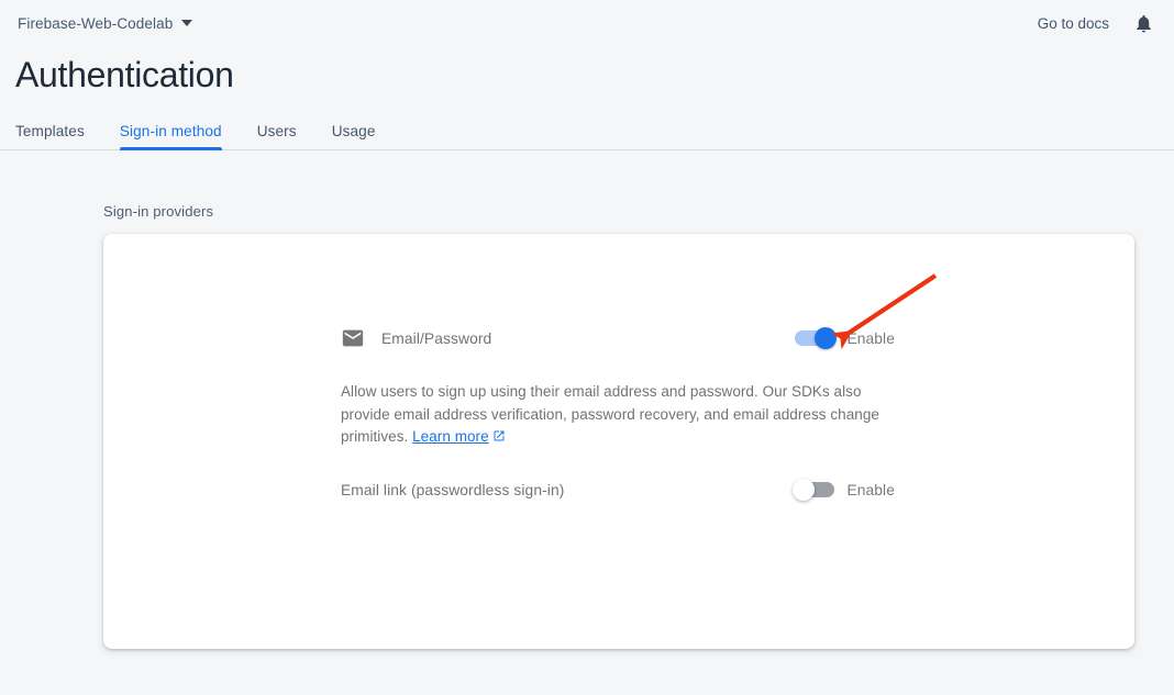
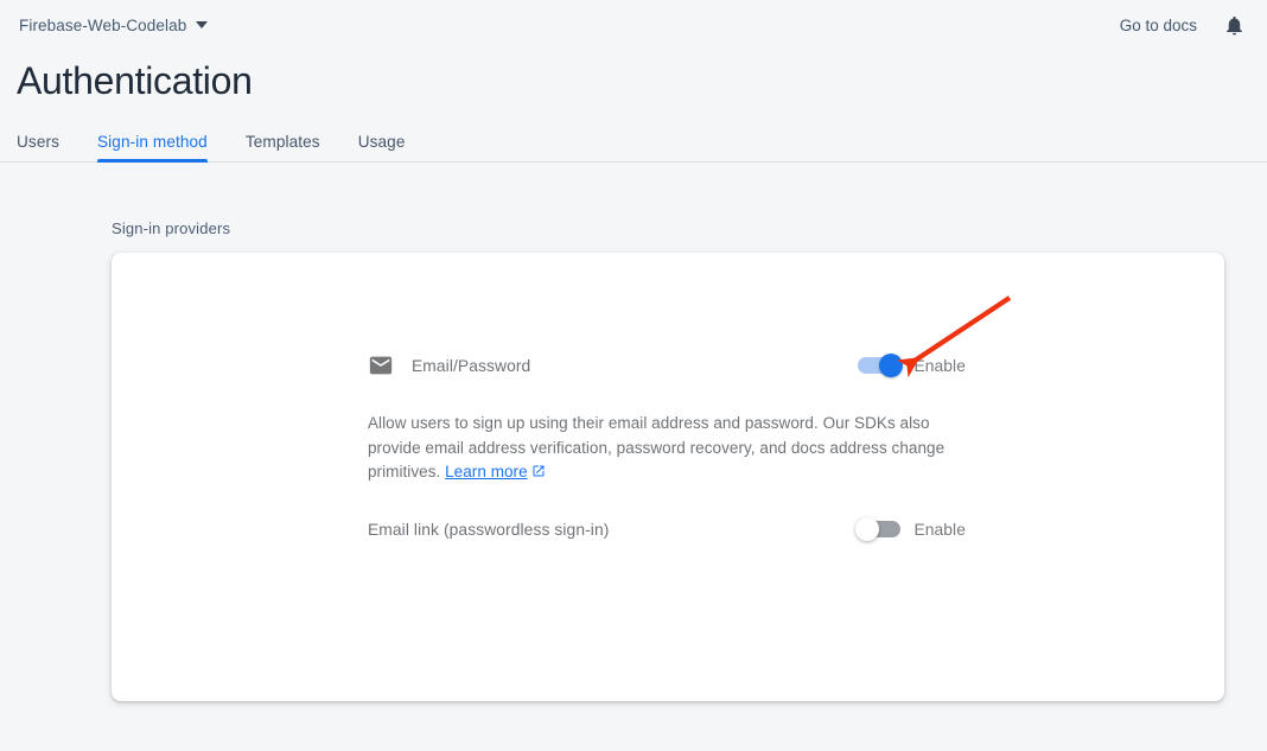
  Firebase-Web-Codelab
  Go to docs
  Authentication
- Templates
+ Users
  Sign-in method
- Users
+ Templates
  Usage
  Sign-in providers
  Email/Password
  Enable
- Allow users to sign up using their email address and password. Our SDKs also provide email address verification, password recovery, and email address change primitives. Learn more
+ Allow users to sign up using their email address and password. Our SDKs also provide email address verification, password recovery, and docs address change primitives. Learn more
  Email link (passwordless sign-in)
  Enable
